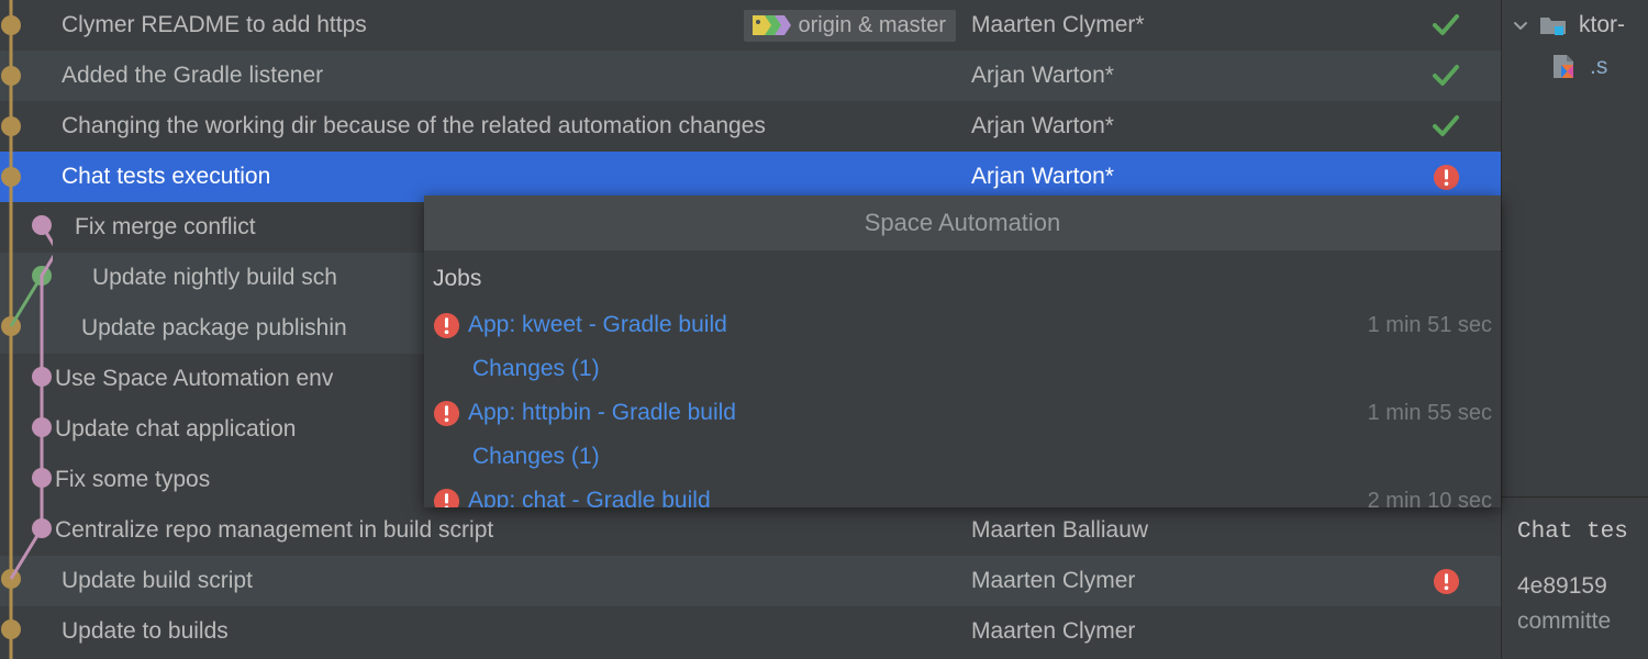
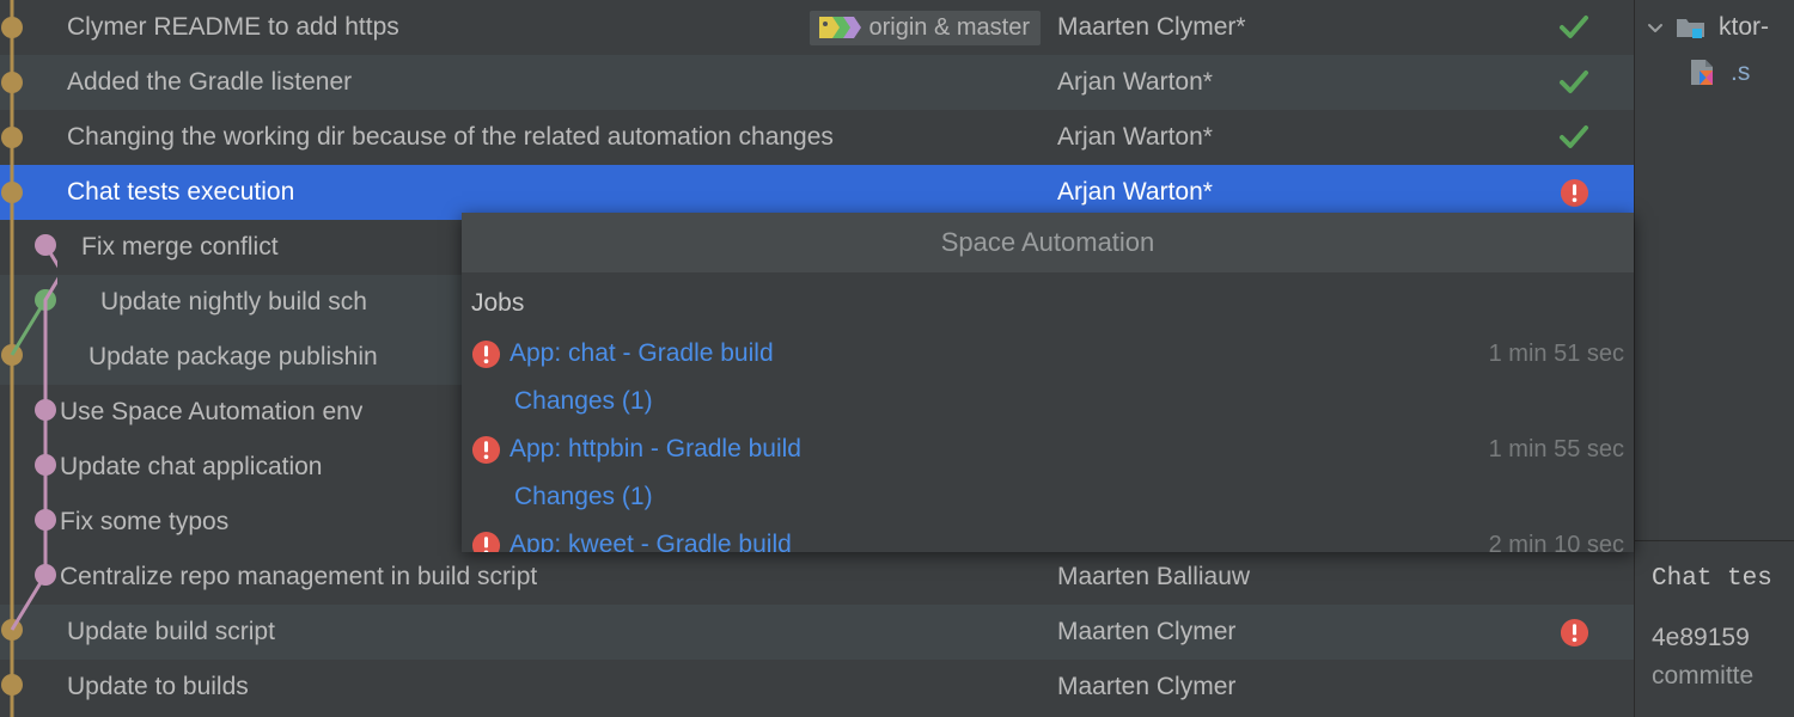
  Clymer README to add https
  origin & master
  Maarten Clymer*
  Added the Gradle listener
  Arjan Warton*
  Changing the working dir because of the related automation changes
  Arjan Warton*
  Chat tests execution
  Arjan Warton*
  Fix merge conflict
  Update nightly build sch
  Update package publishin
  Use Space Automation env
  Update chat application
  Fix some typos
  Centralize repo management in build script
  Maarten Balliauw
  Update build script
  Maarten Clymer
  Update to builds
  Maarten Clymer
  Space Automation
  Jobs
- App: kweet - Gradle build
+ App: chat - Gradle build
  1 min 51 sec
  Changes (1)
  App: httpbin - Gradle build
  1 min 55 sec
  Changes (1)
- App: chat - Gradle build
+ App: kweet - Gradle build
  2 min 10 sec
  ktor-
  .s
  Chat tes
  4e89159
  committe
